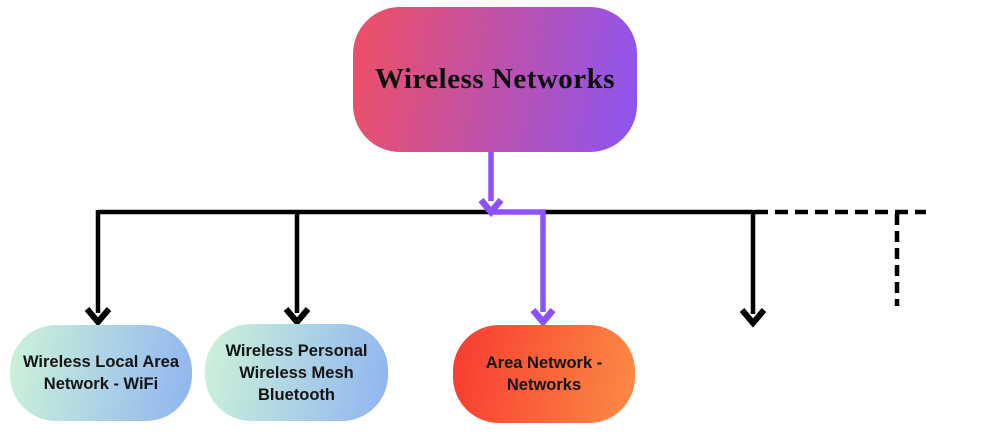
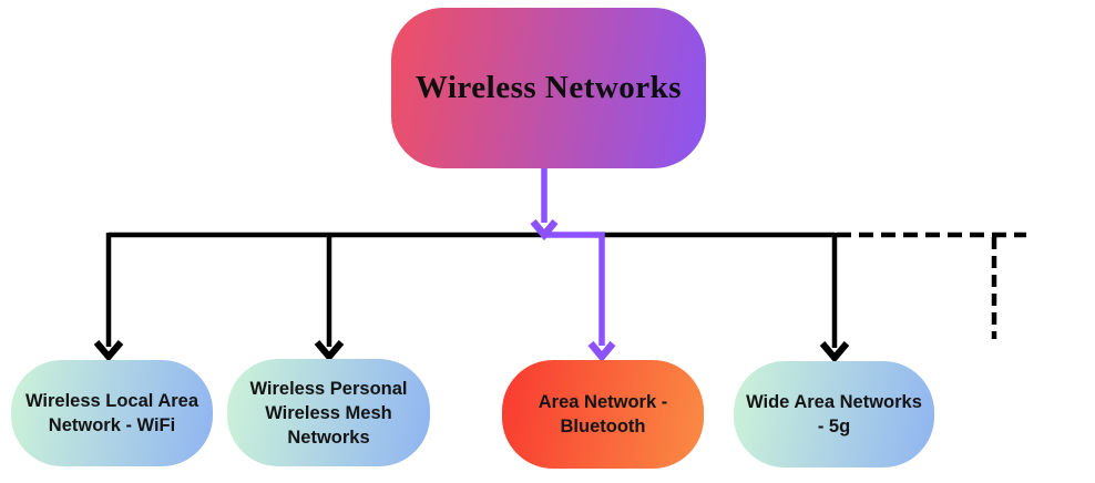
  Wireless Networks
  Wireless Local Area
  Network - WiFi
  Wireless Personal
  Wireless Mesh
- Bluetooth
+ Networks
  Area Network -
- Networks
+ Bluetooth
+ Wide Area Networks
+ - 5g
